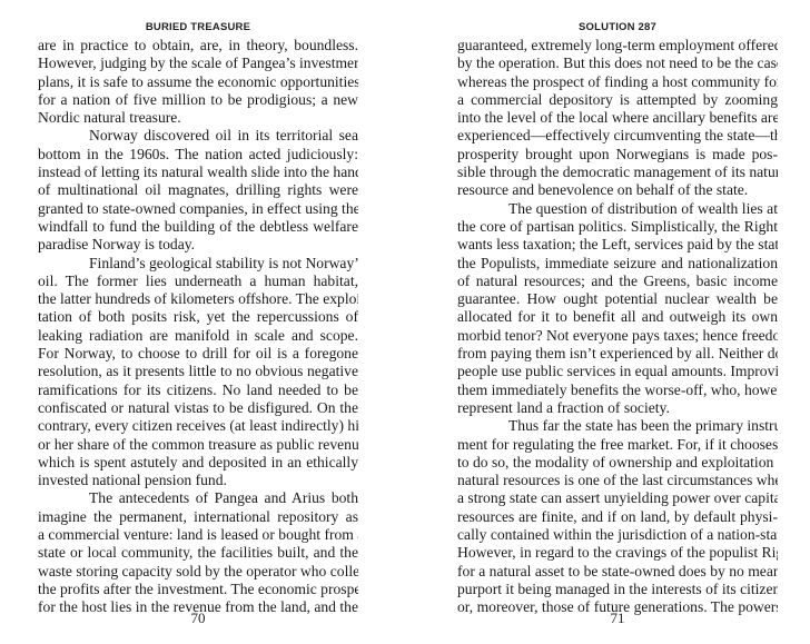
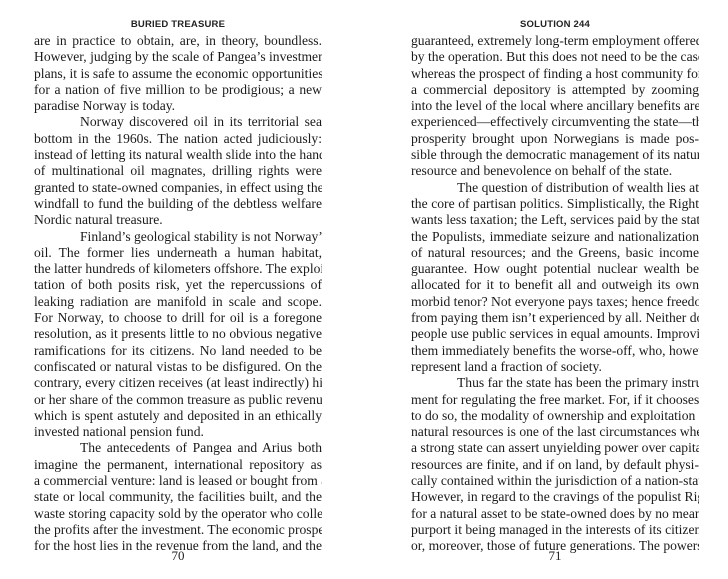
  BURIED TREASURE
  are in practice to obtain, are, in theory, boundless.
  However, judging by the scale of Pangea’s investmen
  plans, it is safe to assume the economic opportunities
  for a nation of five million to be prodigious; a new
- Nordic natural treasure.
+ paradise Norway is today.
  Norway discovered oil in its territorial sea
  bottom in the 1960s. The nation acted judiciously:
  instead of letting its natural wealth slide into the han
  of multinational oil magnates, drilling rights were
  granted to state-owned companies, in effect using the
  windfall to fund the building of the debtless welfare
- paradise Norway is today.
+ Nordic natural treasure.
  Finland’s geological stability is not Norway’
  oil. The former lies underneath a human habitat,
  the latter hundreds of kilometers offshore. The explo
  tation of both posits risk, yet the repercussions of
  leaking radiation are manifold in scale and scope.
  For Norway, to choose to drill for oil is a foregone
  resolution, as it presents little to no obvious negative
  ramifications for its citizens. No land needed to be
  confiscated or natural vistas to be disfigured. On the
  contrary, every citizen receives (at least indirectly) hi
  or her share of the common treasure as public revenu
  which is spent astutely and deposited in an ethically
  invested national pension fund.
  The antecedents of Pangea and Arius both
  imagine the permanent, international repository as
  a commercial venture: land is leased or bought from
  state or local community, the facilities built, and the
  waste storing capacity sold by the operator who colle
  the profits after the investment. The economic prospe
  for the host lies in the revenue from the land, and the
  70
- SOLUTION 287
+ SOLUTION 244
  guaranteed, extremely long-term employment offere
  by the operation. But this does not need to be the cas
  whereas the prospect of finding a host community fo
  a commercial depository is attempted by zooming
  into the level of the local where ancillary benefits are
  experienced—effectively circumventing the state—t
  prosperity brought upon Norwegians is made pos-
  sible through the democratic management of its natu
  resource and benevolence on behalf of the state.
  The question of distribution of wealth lies at
  the core of partisan politics. Simplistically, the Right
  wants less taxation; the Left, services paid by the stat
  the Populists, immediate seizure and nationalization
  of natural resources; and the Greens, basic income
  guarantee. How ought potential nuclear wealth be
  allocated for it to benefit all and outweigh its own
  morbid tenor? Not everyone pays taxes; hence freedo
  from paying them isn’t experienced by all. Neither d
  people use public services in equal amounts. Improvi
  them immediately benefits the worse-off, who, howe
  represent land a fraction of society.
  Thus far the state has been the primary instru
  ment for regulating the free market. For, if it chooses
  to do so, the modality of ownership and exploitation
  natural resources is one of the last circumstances wh
  a strong state can assert unyielding power over capita
  resources are finite, and if on land, by default physi-
  cally contained within the jurisdiction of a nation-sta
  However, in regard to the cravings of the populist Ri
  for a natural asset to be state-owned does by no mean
  purport it being managed in the interests of its citizen
  or, moreover, those of future generations. The power
  71
